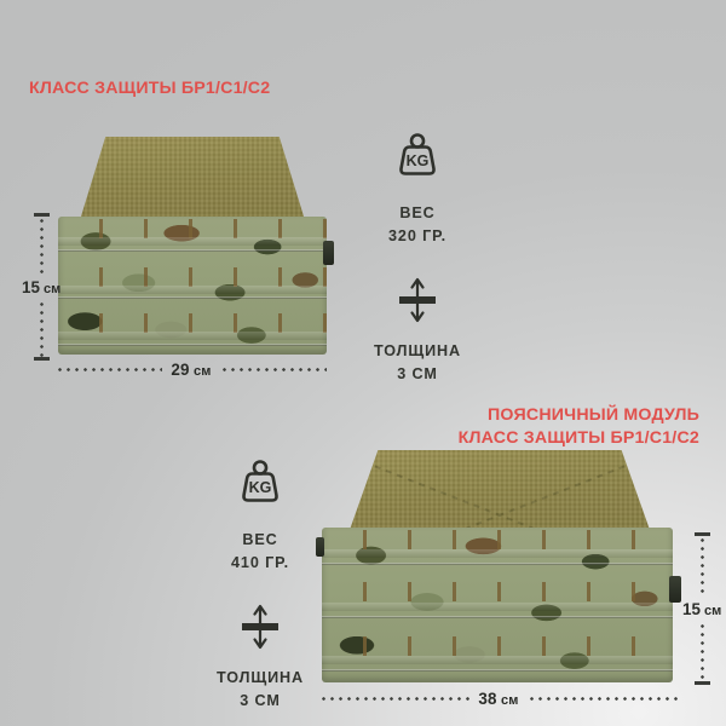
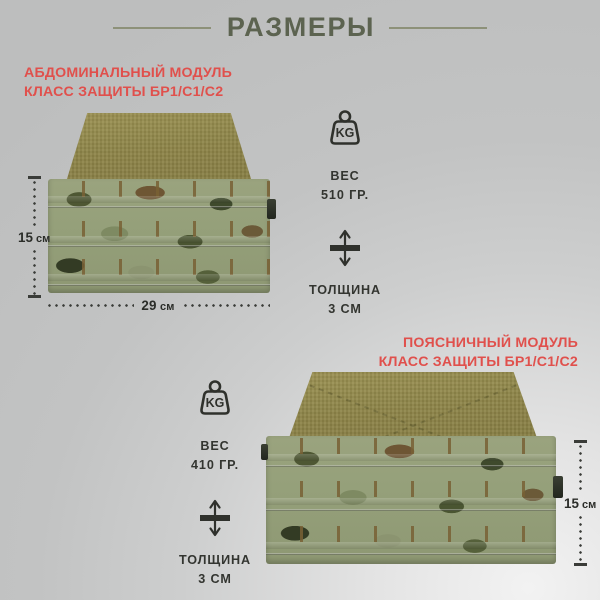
+ РАЗМЕРЫ
+ АБДОМИНАЛЬНЫЙ МОДУЛЬ
  КЛАСС ЗАЩИТЫ БР1/С1/С2
  15 см
  29 см
  KG
  ВЕС
- 320 ГР.
+ 510 ГР.
  ТОЛЩИНА
  3 СМ
  ПОЯСНИЧНЫЙ МОДУЛЬ
  КЛАСС ЗАЩИТЫ БР1/С1/С2
  15 см
- 38 см
  KG
  ВЕС
  410 ГР.
  ТОЛЩИНА
  3 СМ
